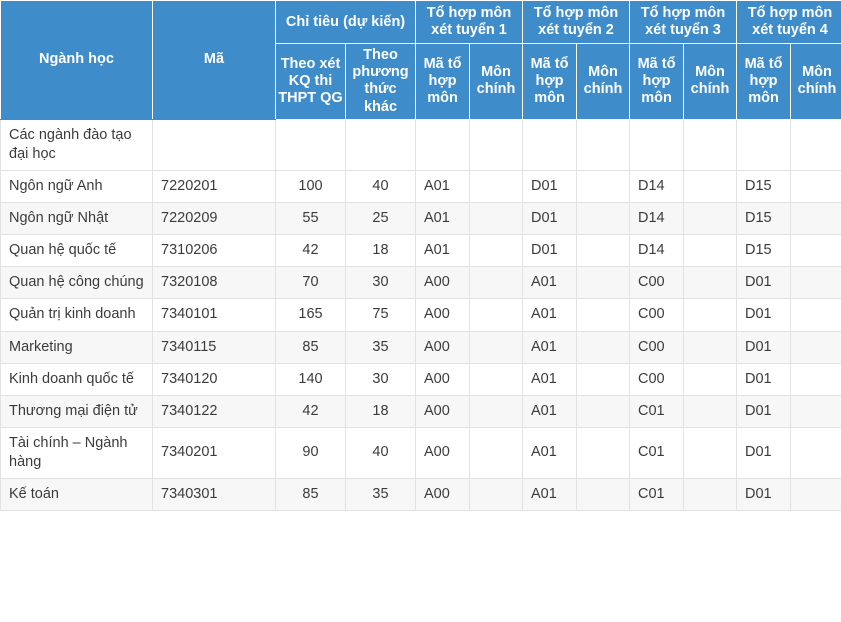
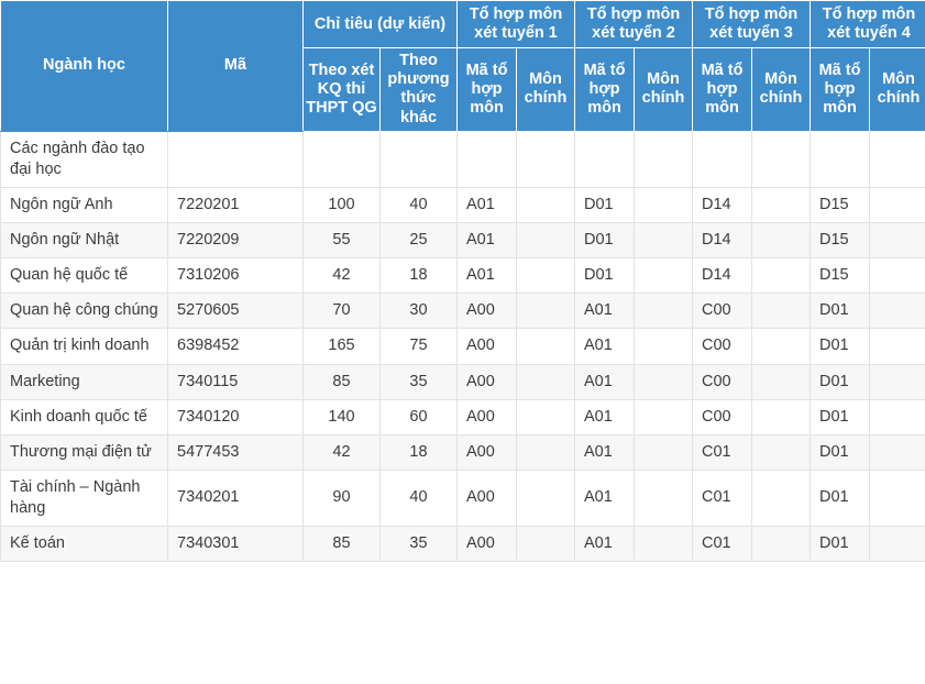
  Ngành học	Mã	Chỉ tiêu (dự kiến)	Tổ hợp môn xét tuyển 1	Tổ hợp môn xét tuyển 2	Tổ hợp môn xét tuyển 3	Tổ hợp môn xét tuyển 4
  Theo xét KQ thi THPT QG	Theo phương thức khác	Mã tổ hợp môn	Môn chính	Mã tổ hợp môn	Môn chính	Mã tổ hợp môn	Môn chính	Mã tổ hợp môn	Môn chính
  Các ngành đào tạo đại học
  Ngôn ngữ Anh	7220201	100	40	A01		D01		D14		D15
  Ngôn ngữ Nhật	7220209	55	25	A01		D01		D14		D15
  Quan hệ quốc tế	7310206	42	18	A01		D01		D14		D15
- Quan hệ công chúng	7320108	70	30	A00		A01		C00		D01
+ Quan hệ công chúng	5270605	70	30	A00		A01		C00		D01
- Quản trị kinh doanh	7340101	165	75	A00		A01		C00		D01
+ Quản trị kinh doanh	6398452	165	75	A00		A01		C00		D01
  Marketing	7340115	85	35	A00		A01		C00		D01
- Kinh doanh quốc tế	7340120	140	30	A00		A01		C00		D01
+ Kinh doanh quốc tế	7340120	140	60	A00		A01		C00		D01
- Thương mại điện tử	7340122	42	18	A00		A01		C01		D01
+ Thương mại điện tử	5477453	42	18	A00		A01		C01		D01
  Tài chính – Ngành hàng	7340201	90	40	A00		A01		C01		D01
  Kế toán	7340301	85	35	A00		A01		C01		D01
